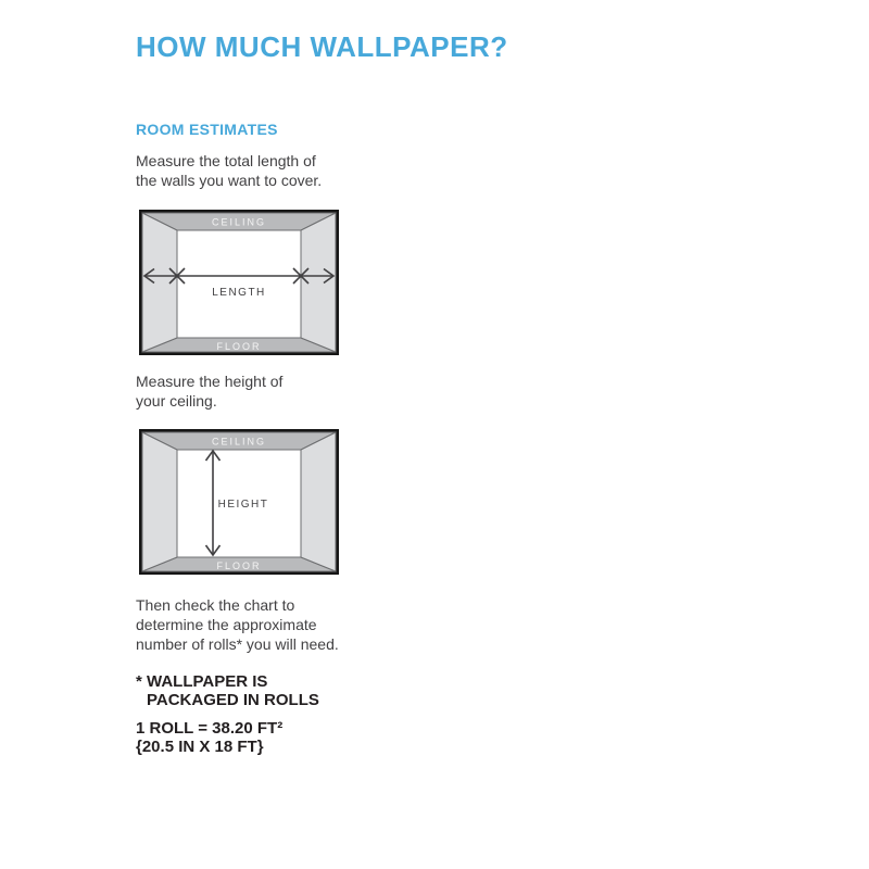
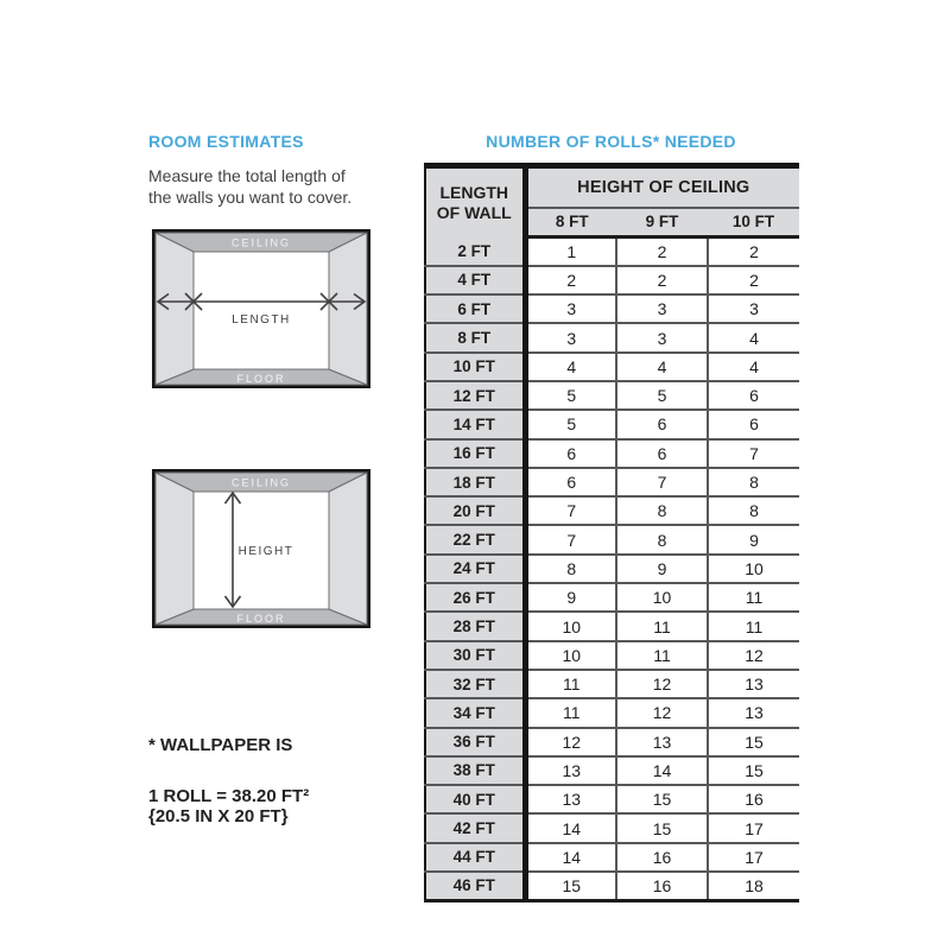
- HOW MUCH WALLPAPER?
  ROOM ESTIMATES
  Measure the total length of
  the walls you want to cover.
  CEILING
  FLOOR
  LENGTH
- Measure the height of
- your ceiling.
  CEILING
  FLOOR
  HEIGHT
- Then check the chart to
- determine the approximate
- number of rolls* you will need.
  * WALLPAPER IS
- PACKAGED IN ROLLS
  1 ROLL = 38.20 FT²
- {20.5 IN X 18 FT}
+ {20.5 IN X 20 FT}
+ NUMBER OF ROLLS* NEEDED
+ LENGTH OF WALL	HEIGHT OF CEILING
+ 8 FT	9 FT	10 FT
+ 2 FT	1	2	2
+ 4 FT	2	2	2
+ 6 FT	3	3	3
+ 8 FT	3	3	4
+ 10 FT	4	4	4
+ 12 FT	5	5	6
+ 14 FT	5	6	6
+ 16 FT	6	6	7
+ 18 FT	6	7	8
+ 20 FT	7	8	8
+ 22 FT	7	8	9
+ 24 FT	8	9	10
+ 26 FT	9	10	11
+ 28 FT	10	11	11
+ 30 FT	10	11	12
+ 32 FT	11	12	13
+ 34 FT	11	12	13
+ 36 FT	12	13	15
+ 38 FT	13	14	15
+ 40 FT	13	15	16
+ 42 FT	14	15	17
+ 44 FT	14	16	17
+ 46 FT	15	16	18
